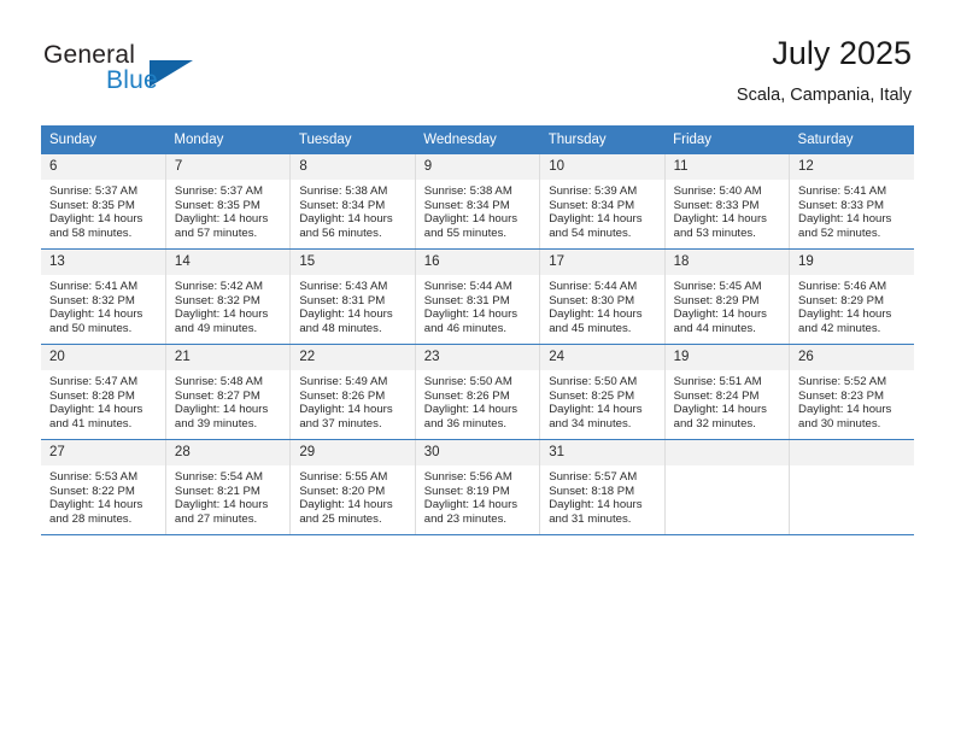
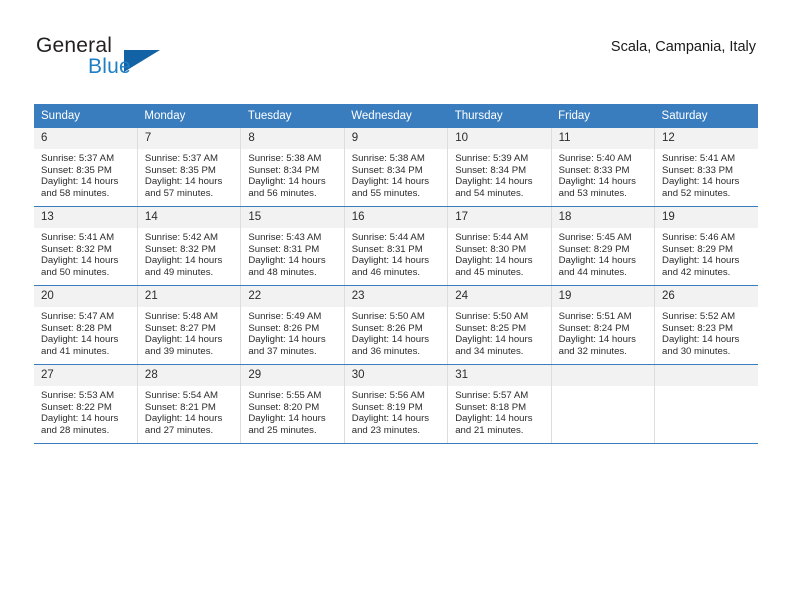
  General
  Blue
- July 2025
  Scala, Campania, Italy
  Sunday	Monday	Tuesday	Wednesday	Thursday	Friday	Saturday
  6Sunrise: 5:37 AMSunset: 8:35 PMDaylight: 14 hoursand 58 minutes.	7Sunrise: 5:37 AMSunset: 8:35 PMDaylight: 14 hoursand 57 minutes.	8Sunrise: 5:38 AMSunset: 8:34 PMDaylight: 14 hoursand 56 minutes.	9Sunrise: 5:38 AMSunset: 8:34 PMDaylight: 14 hoursand 55 minutes.	10Sunrise: 5:39 AMSunset: 8:34 PMDaylight: 14 hoursand 54 minutes.	11Sunrise: 5:40 AMSunset: 8:33 PMDaylight: 14 hoursand 53 minutes.	12Sunrise: 5:41 AMSunset: 8:33 PMDaylight: 14 hoursand 52 minutes.
  13Sunrise: 5:41 AMSunset: 8:32 PMDaylight: 14 hoursand 50 minutes.	14Sunrise: 5:42 AMSunset: 8:32 PMDaylight: 14 hoursand 49 minutes.	15Sunrise: 5:43 AMSunset: 8:31 PMDaylight: 14 hoursand 48 minutes.	16Sunrise: 5:44 AMSunset: 8:31 PMDaylight: 14 hoursand 46 minutes.	17Sunrise: 5:44 AMSunset: 8:30 PMDaylight: 14 hoursand 45 minutes.	18Sunrise: 5:45 AMSunset: 8:29 PMDaylight: 14 hoursand 44 minutes.	19Sunrise: 5:46 AMSunset: 8:29 PMDaylight: 14 hoursand 42 minutes.
  20Sunrise: 5:47 AMSunset: 8:28 PMDaylight: 14 hoursand 41 minutes.	21Sunrise: 5:48 AMSunset: 8:27 PMDaylight: 14 hoursand 39 minutes.	22Sunrise: 5:49 AMSunset: 8:26 PMDaylight: 14 hoursand 37 minutes.	23Sunrise: 5:50 AMSunset: 8:26 PMDaylight: 14 hoursand 36 minutes.	24Sunrise: 5:50 AMSunset: 8:25 PMDaylight: 14 hoursand 34 minutes.	19Sunrise: 5:51 AMSunset: 8:24 PMDaylight: 14 hoursand 32 minutes.	26Sunrise: 5:52 AMSunset: 8:23 PMDaylight: 14 hoursand 30 minutes.
- 27Sunrise: 5:53 AMSunset: 8:22 PMDaylight: 14 hoursand 28 minutes.	28Sunrise: 5:54 AMSunset: 8:21 PMDaylight: 14 hoursand 27 minutes.	29Sunrise: 5:55 AMSunset: 8:20 PMDaylight: 14 hoursand 25 minutes.	30Sunrise: 5:56 AMSunset: 8:19 PMDaylight: 14 hoursand 23 minutes.	31Sunrise: 5:57 AMSunset: 8:18 PMDaylight: 14 hoursand 31 minutes.
+ 27Sunrise: 5:53 AMSunset: 8:22 PMDaylight: 14 hoursand 28 minutes.	28Sunrise: 5:54 AMSunset: 8:21 PMDaylight: 14 hoursand 27 minutes.	29Sunrise: 5:55 AMSunset: 8:20 PMDaylight: 14 hoursand 25 minutes.	30Sunrise: 5:56 AMSunset: 8:19 PMDaylight: 14 hoursand 23 minutes.	31Sunrise: 5:57 AMSunset: 8:18 PMDaylight: 14 hoursand 21 minutes.
